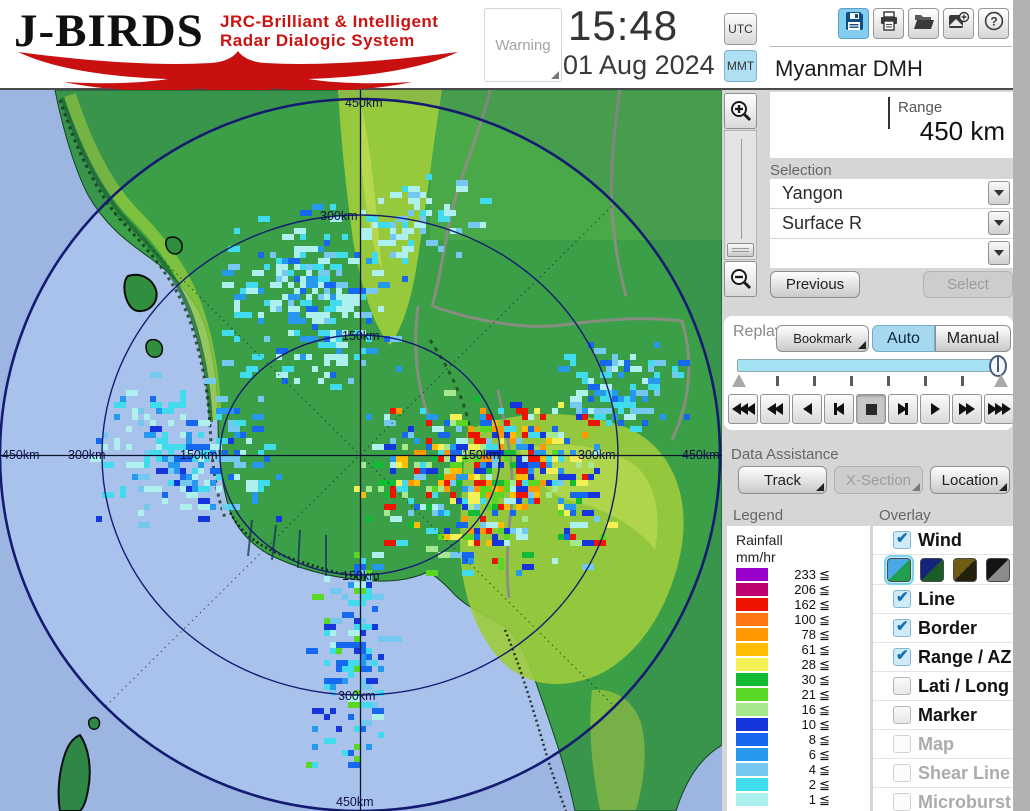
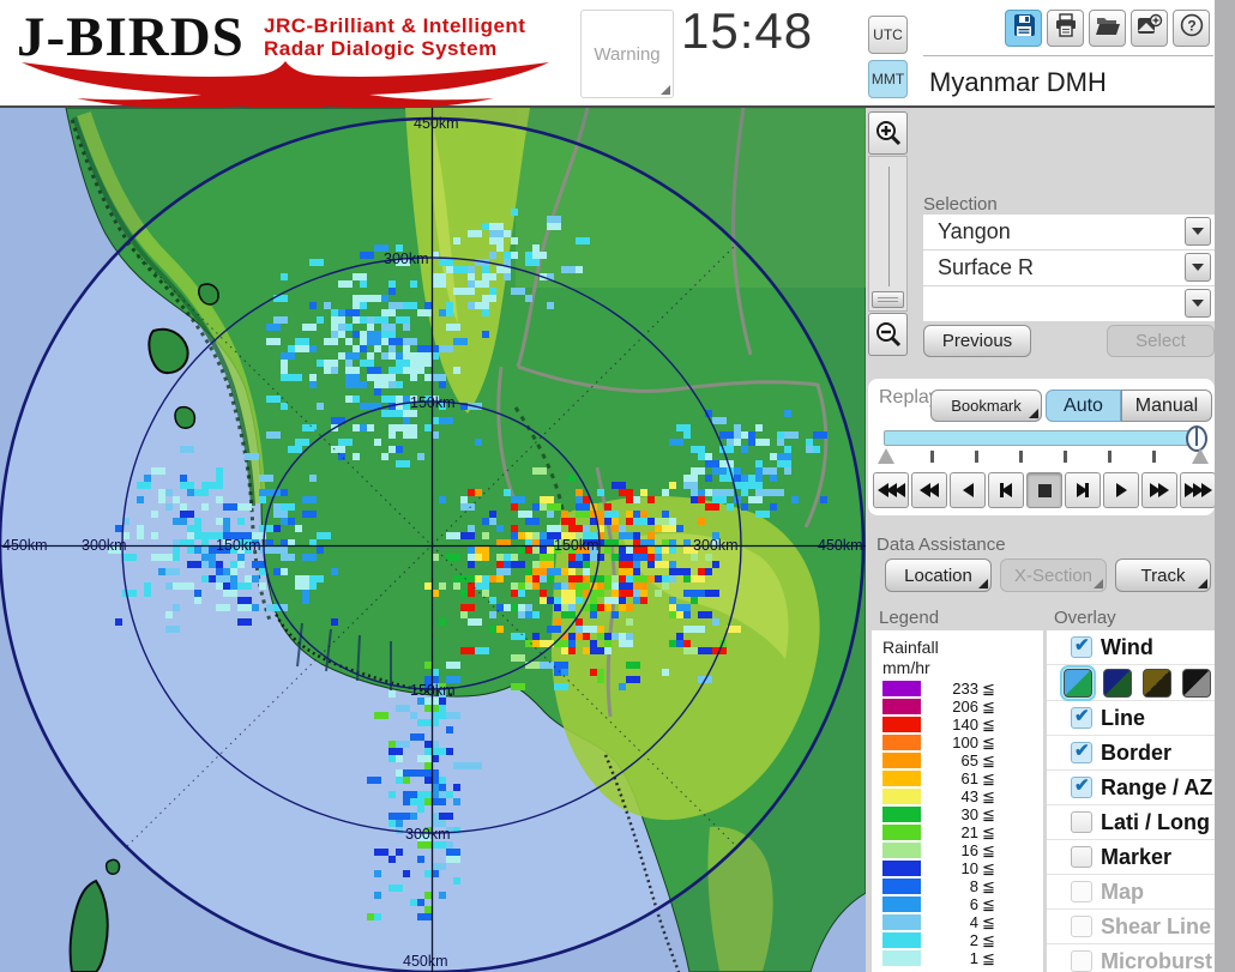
  J-BIRDS
  JRC-Brilliant & Intelligent
  Radar Dialogic System
  Warning
  15:48
- 01 Aug 2024
  UTC
  MMT
  ?
  Myanmar DMH
  450km
  300km
  150km
  150km
  300km
  450km
  450km
  300km
  150km
  150km
  300km
  450km
- Range
- 450 km
  Selection
  Yangon
  Surface R
  Previous
  Select
  Repla
  Bookmark
  Auto
  Manual
  Data Assistance
- Track
+ Location
  X-Section
- Location
+ Track
  Legend
  Overlay
  Rainfall
  mm/hr
  233
  ≦
  206
  ≦
- 162
+ 140
  ≦
  100
  ≦
- 78
+ 65
  ≦
  61
  ≦
- 28
+ 43
  ≦
  30
  ≦
  21
  ≦
  16
  ≦
  10
  ≦
  8
  ≦
  6
  ≦
  4
  ≦
  2
  ≦
  1
  ≦
  Wind
  Line
  Border
  Range / AZ
  Lati / Long
  Marker
  Map
  Shear Line
  Microburst
